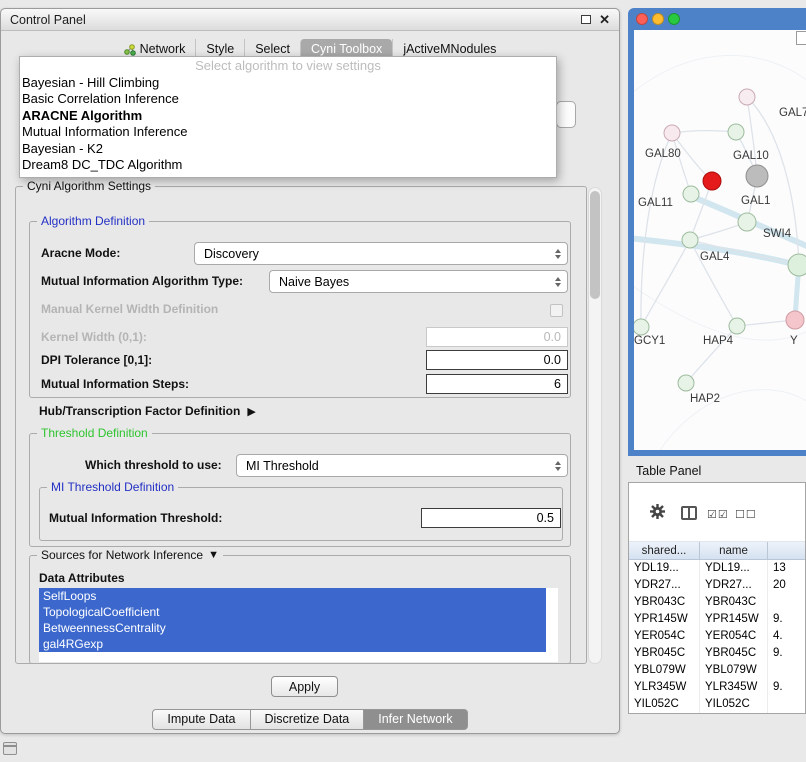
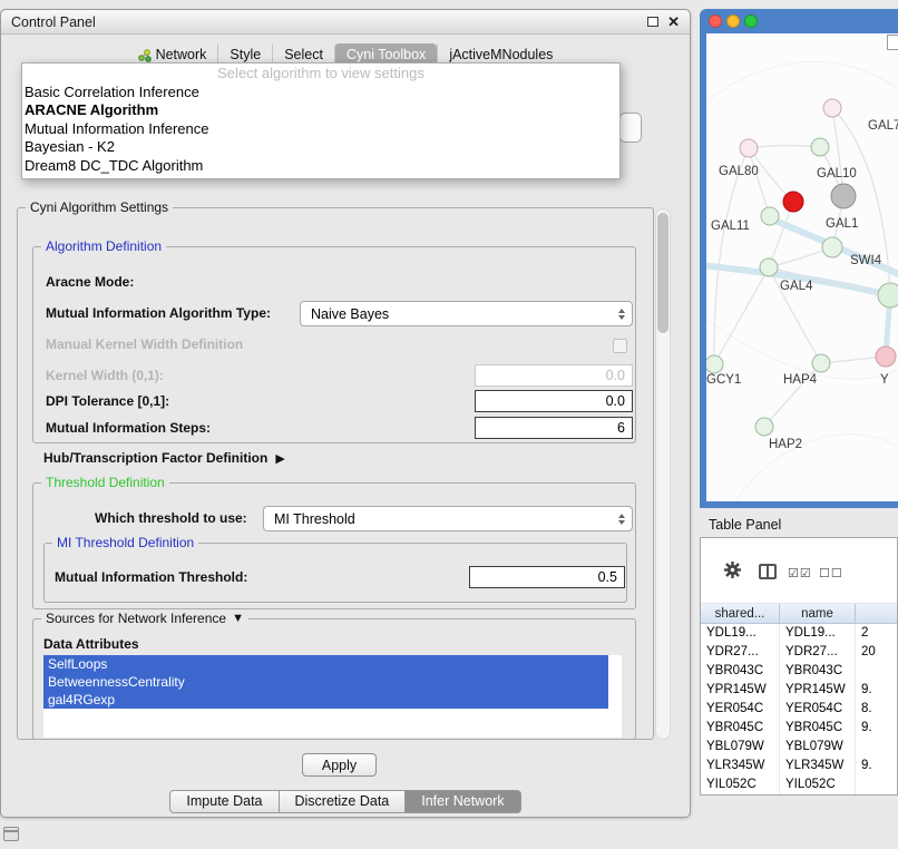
  Control Panel
  ✕
  Network
  Style
  Select
  Cyni Toolbox
  jActiveMNodules
  Select algorithm to view settings
- Bayesian - Hill Climbing
  Basic Correlation Inference
  ARACNE Algorithm
  Mutual Information Inference
  Bayesian - K2
  Dream8 DC_TDC Algorithm
  Cyni Algorithm Settings
  Algorithm Definition
  Aracne Mode:
- Discovery
  Mutual Information Algorithm Type:
  Naive Bayes
  Manual Kernel Width Definition
  Kernel Width (0,1):
  0.0
  DPI Tolerance [0,1]:
  0.0
  Mutual Information Steps:
  6
  Hub/Transcription Factor Definition
  ▶
  Threshold Definition
  Which threshold to use:
  MI Threshold
  MI Threshold Definition
  Mutual Information Threshold:
  0.5
  Sources for Network Inference
  ▼
  Data Attributes
  SelfLoops
- TopologicalCoefficient
  BetweennessCentrality
  gal4RGexp
  Apply
  Impute Data
  Discretize Data
  Infer Network
  GAL7
  GAL80
  GAL10
  GAL11
  GAL1
  SWI4
  GAL4
  GCY1
  HAP4
  Y
  HAP2
  Table Panel
  ☑☑
  ☐☐
  shared...
  name
  YDL19...
  YDL19...
- 13
+ 2
  YDR27...
  YDR27...
  20
  YBR043C
  YBR043C
  YPR145W
  YPR145W
  9.
  YER054C
  YER054C
- 4.
+ 8.
  YBR045C
  YBR045C
  9.
  YBL079W
  YBL079W
  YLR345W
  YLR345W
  9.
  YIL052C
  YIL052C
